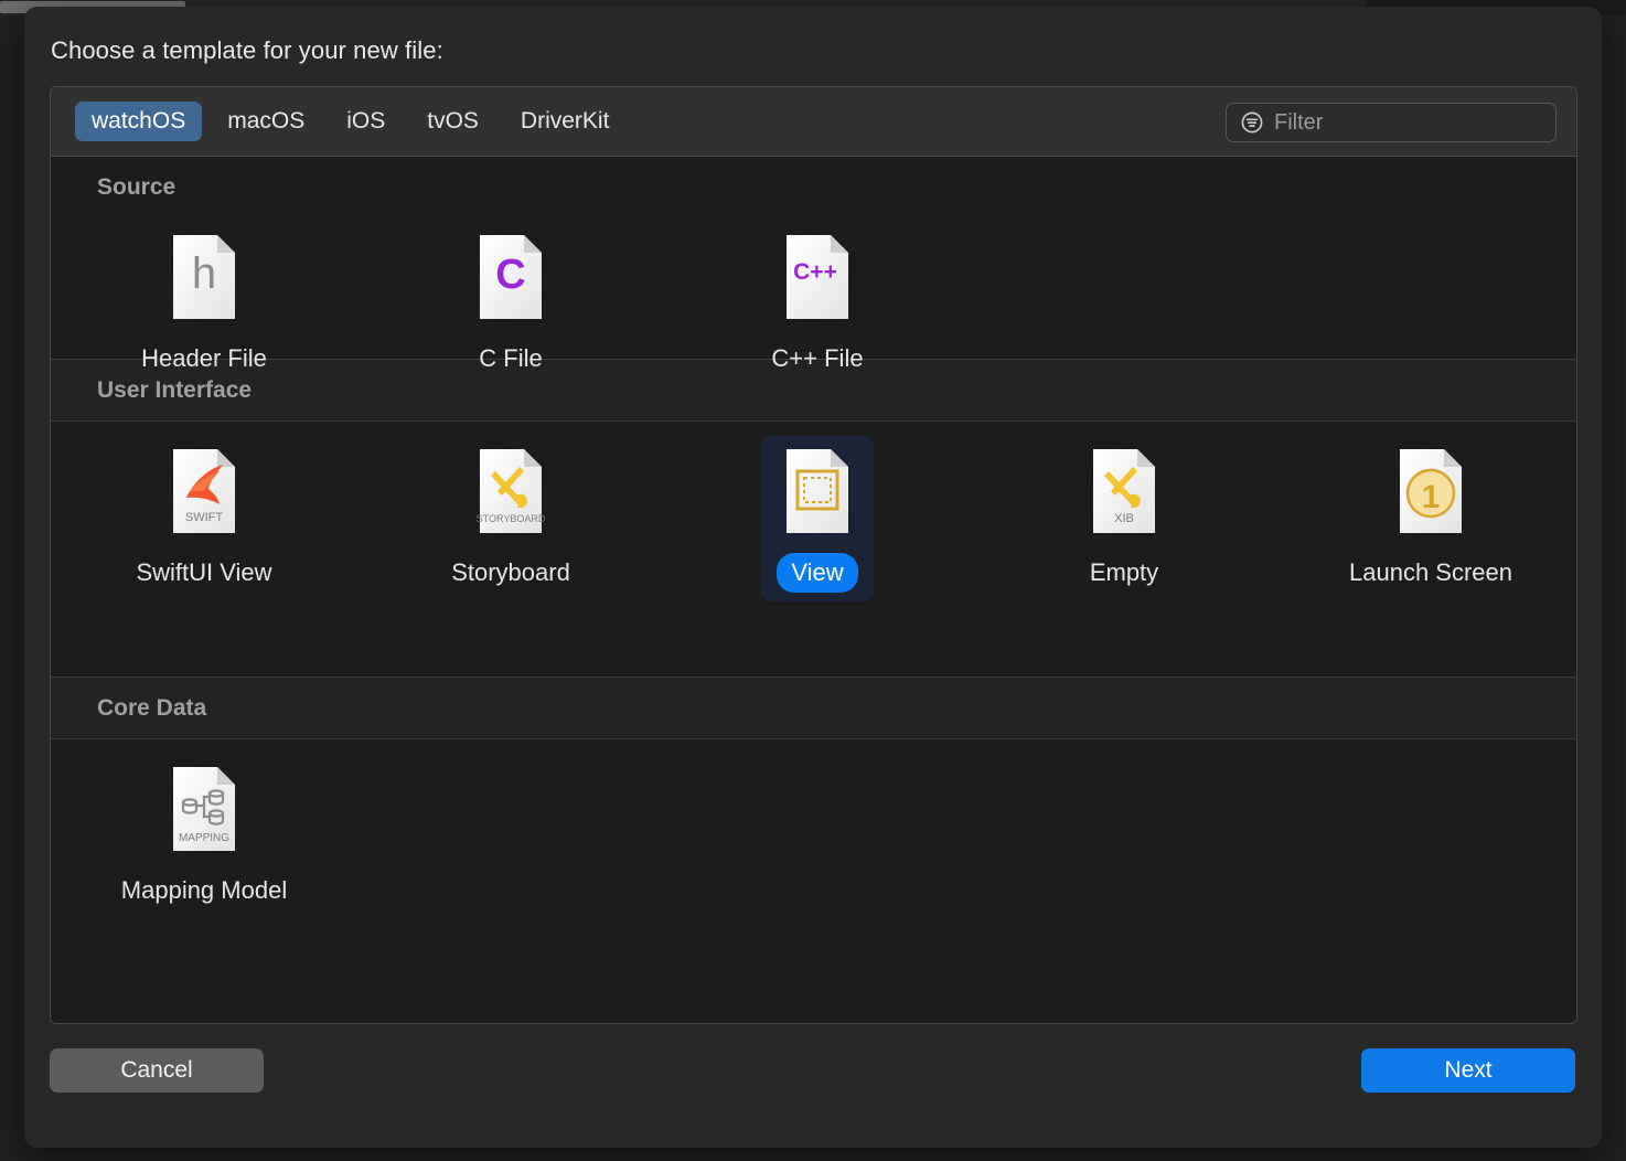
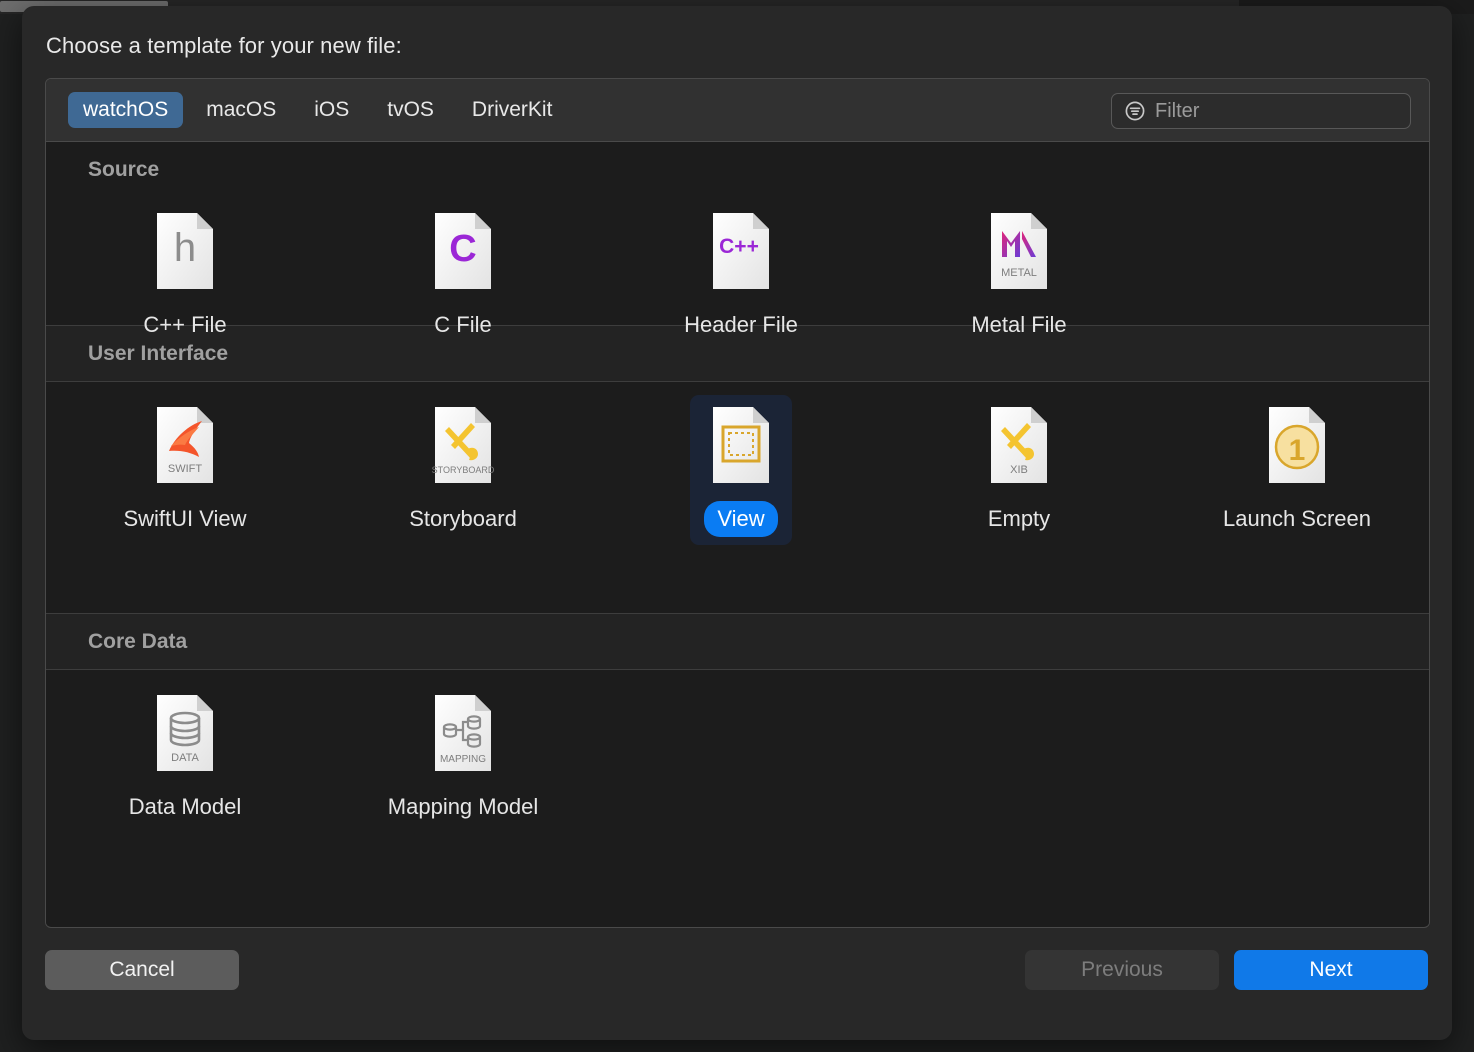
  Choose a template for your new file:
  watchOS
  macOS
  iOS
  tvOS
  DriverKit
  Filter
  h
- Header File
+ C++ File
  C
  C File
  C++
- C++ File
+ Header File
+ METAL
+ Metal File
  User Interface
  SWIFT
  SwiftUI View
  STORYBOARD
  Storyboard
  View
  XIB
  Empty
  1
  Launch Screen
  Core Data
+ DATA
+ Data Model
  MAPPING
  Mapping Model
  Cancel
+ Previous
  Next
